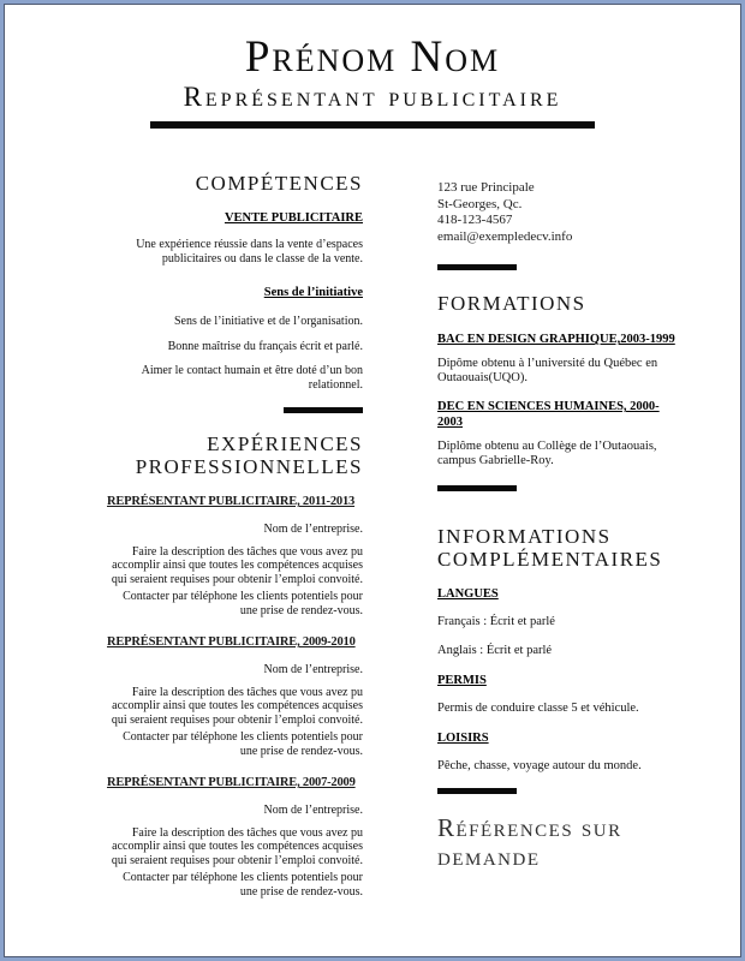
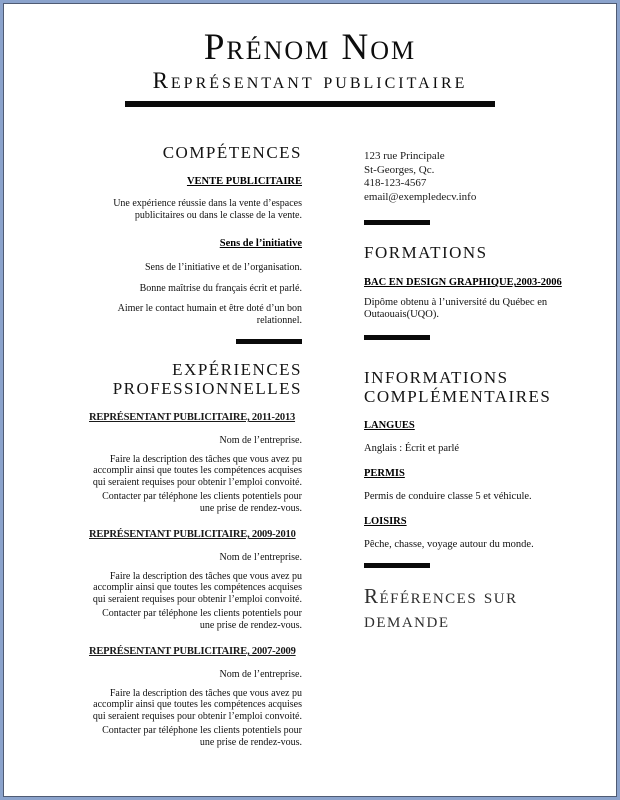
  Prénom Nom
  Représentant publicitaire
  COMPÉTENCES
  VENTE PUBLICITAIRE
  Une expérience réussie dans la vente d’espaces publicitaires ou dans le classe de la vente.
  Sens de l’initiative
  Sens de l’initiative et de l’organisation.
  Bonne maîtrise du français écrit et parlé.
  Aimer le contact humain et être doté d’un bon relationnel.
  EXPÉRIENCES PROFESSIONNELLES
  REPRÉSENTANT PUBLICITAIRE, 2011-2013
  Nom de l’entreprise.
  Faire la description des tâches que vous avez pu accomplir ainsi que toutes les compétences acquises qui seraient requises pour obtenir l’emploi convoité.
  Contacter par téléphone les clients potentiels pour une prise de rendez-vous.
  REPRÉSENTANT PUBLICITAIRE, 2009-2010
  Nom de l’entreprise.
  Faire la description des tâches que vous avez pu accomplir ainsi que toutes les compétences acquises qui seraient requises pour obtenir l’emploi convoité.
  Contacter par téléphone les clients potentiels pour une prise de rendez-vous.
  REPRÉSENTANT PUBLICITAIRE, 2007-2009
  Nom de l’entreprise.
  Faire la description des tâches que vous avez pu accomplir ainsi que toutes les compétences acquises qui seraient requises pour obtenir l’emploi convoité.
  Contacter par téléphone les clients potentiels pour une prise de rendez-vous.
  123 rue Principale
  St-Georges, Qc.
  418-123-4567
  email@exempledecv.info
  FORMATIONS
- BAC EN DESIGN GRAPHIQUE,2003-1999
+ BAC EN DESIGN GRAPHIQUE,2003-2006
  Dipôme obtenu à l’université du Québec en Outaouais(UQO).
- DEC EN SCIENCES HUMAINES, 2000-2003
- Diplôme obtenu au Collège de l’Outaouais, campus Gabrielle-Roy.
  INFORMATIONS COMPLÉMENTAIRES
  LANGUES
- Français : Écrit et parlé
  Anglais : Écrit et parlé
  PERMIS
  Permis de conduire classe 5 et véhicule.
  LOISIRS
  Pêche, chasse, voyage autour du monde.
  Références sur demande
